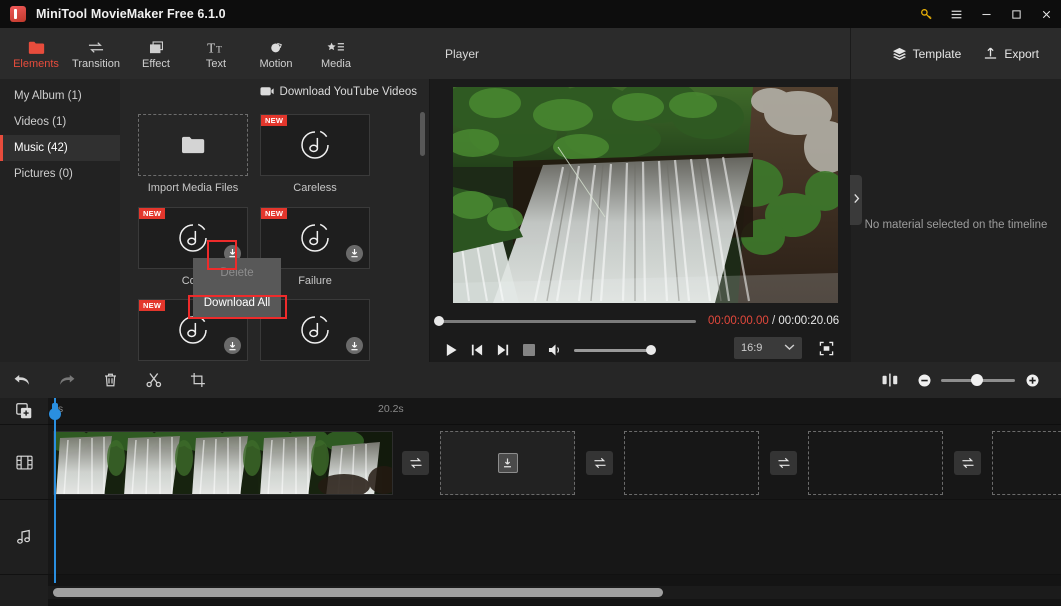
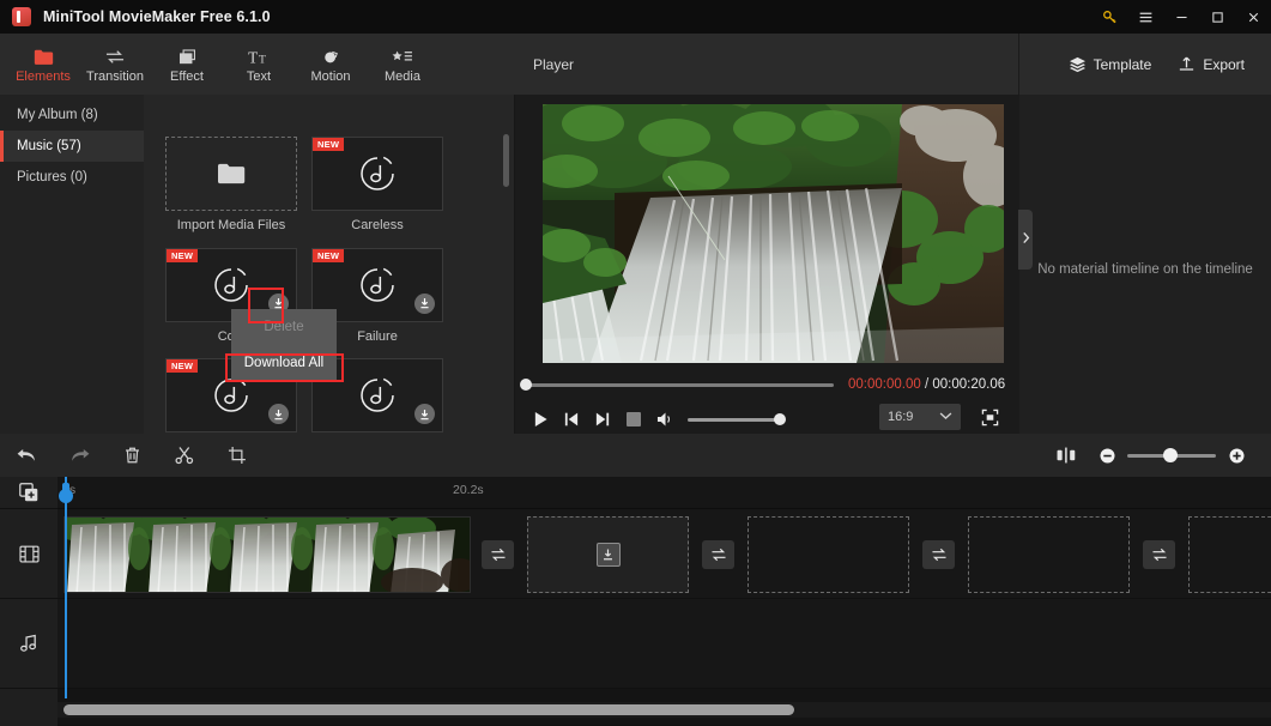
  MiniTool MovieMaker Free 6.1.0
  Elements
  Transition
  Effect
  T
  T
  Text
  Motion
  Media
  Player
  Template
  Export
- My Album (1)
+ My Album (8)
- Videos (1)
- Music (42)
+ Music (57)
  Pictures (0)
- Download YouTube Videos
  Import Media Files
  NEW
  Careless
  NEW
  NEW
  Failure
  NEW
  Delete
  Download All
  00:00:00.00 / 00:00:20.06
  16:9
- No material selected on the timeline
+ No material timeline on the timeline
  20.2s
